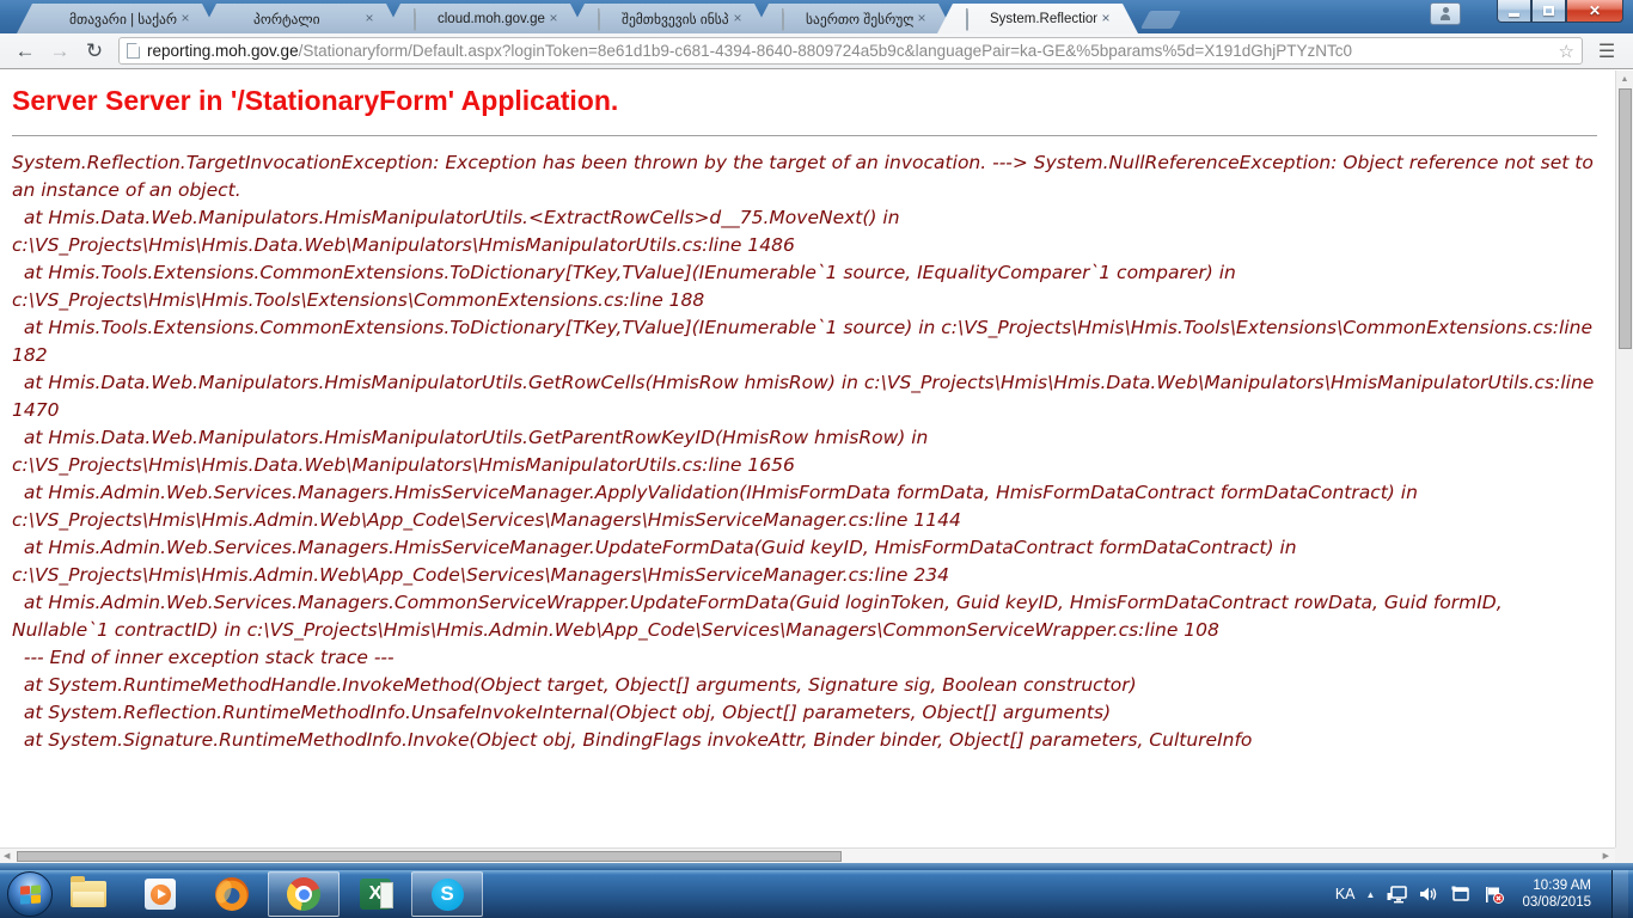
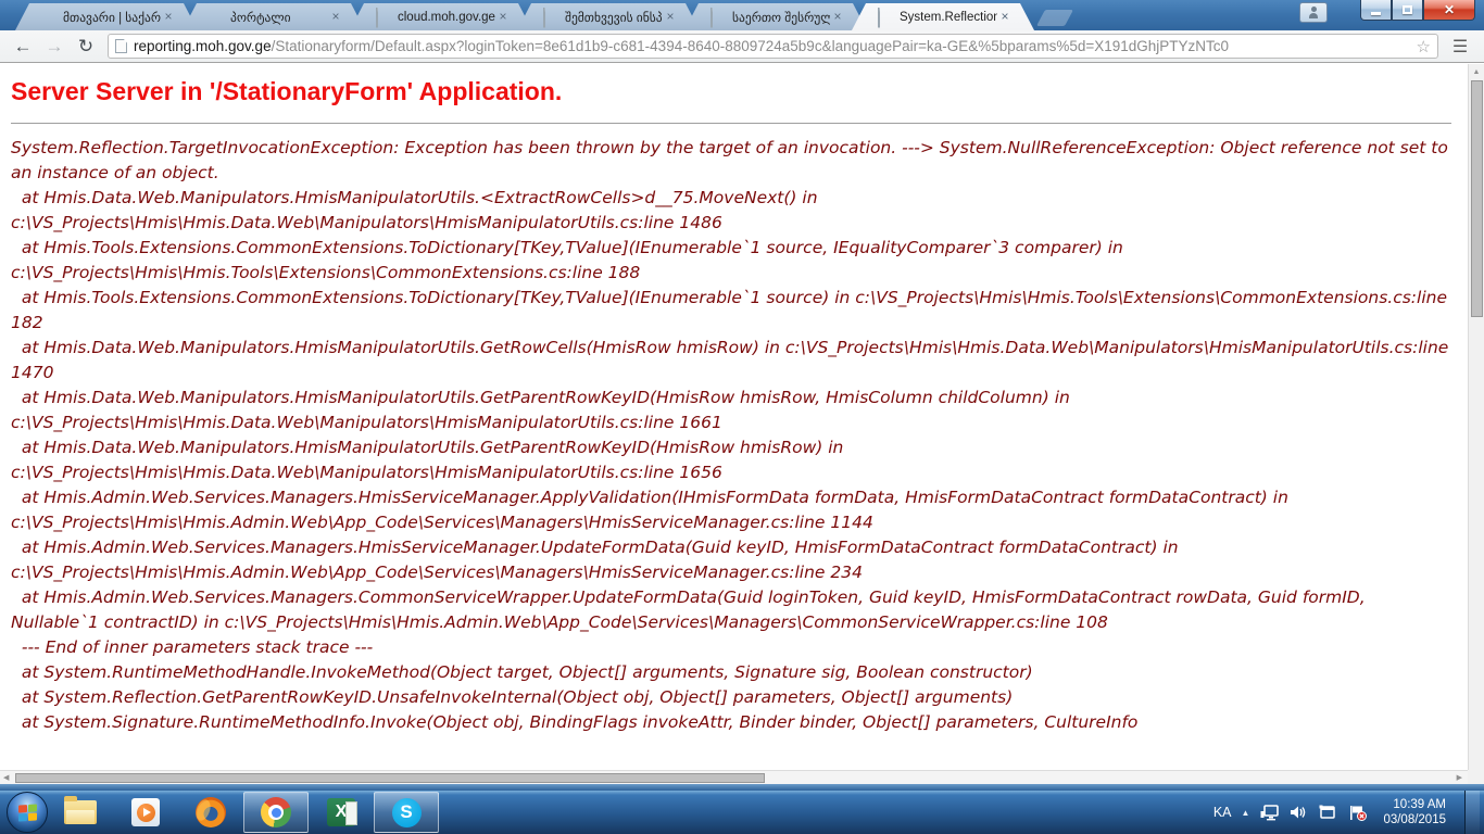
  ×
  პორტალი
  ×
  ×
  შემთხვევის ინსპ
  ×
  ×
  ×
  ✕
  ←
  →
  ↻
  reporting.moh.gov.ge/Stationaryform/Default.aspx?loginToken=8e61d1b9-c681-4394-8640-8809724a5b9c&languagePair=ka-GE&%5bparams%5d=X191dGhjPTYzNTc0
  ☆
  ☰
  Server Server in '/StationaryForm' Application.
  System.Reflection.TargetInvocationException: Exception has been thrown by the target of an invocation. ---> System.NullReferenceException: Object reference not set to an instance of an object.
  at Hmis.Data.Web.Manipulators.HmisManipulatorUtils.<ExtractRowCells>d__75.MoveNext() in c:\VS_Projects\Hmis\Hmis.Data.Web\Manipulators\HmisManipulatorUtils.cs:line 1486
- at Hmis.Tools.Extensions.CommonExtensions.ToDictionary[TKey,TValue](IEnumerable`1 source, IEqualityComparer`1 comparer) in c:\VS_Projects\Hmis\Hmis.Tools\Extensions\CommonExtensions.cs:line 188
+ at Hmis.Tools.Extensions.CommonExtensions.ToDictionary[TKey,TValue](IEnumerable`1 source, IEqualityComparer`3 comparer) in c:\VS_Projects\Hmis\Hmis.Tools\Extensions\CommonExtensions.cs:line 188
  at Hmis.Tools.Extensions.CommonExtensions.ToDictionary[TKey,TValue](IEnumerable`1 source) in c:\VS_Projects\Hmis\Hmis.Tools\Extensions\CommonExtensions.cs:line 182
  at Hmis.Data.Web.Manipulators.HmisManipulatorUtils.GetRowCells(HmisRow hmisRow) in c:\VS_Projects\Hmis\Hmis.Data.Web\Manipulators\HmisManipulatorUtils.cs:line 1470
+ at Hmis.Data.Web.Manipulators.HmisManipulatorUtils.GetParentRowKeyID(HmisRow hmisRow, HmisColumn childColumn) in c:\VS_Projects\Hmis\Hmis.Data.Web\Manipulators\HmisManipulatorUtils.cs:line 1661
  at Hmis.Data.Web.Manipulators.HmisManipulatorUtils.GetParentRowKeyID(HmisRow hmisRow) in c:\VS_Projects\Hmis\Hmis.Data.Web\Manipulators\HmisManipulatorUtils.cs:line 1656
  at Hmis.Admin.Web.Services.Managers.HmisServiceManager.ApplyValidation(IHmisFormData formData, HmisFormDataContract formDataContract) in c:\VS_Projects\Hmis\Hmis.Admin.Web\App_Code\Services\Managers\HmisServiceManager.cs:line 1144
  at Hmis.Admin.Web.Services.Managers.HmisServiceManager.UpdateFormData(Guid keyID, HmisFormDataContract formDataContract) in c:\VS_Projects\Hmis\Hmis.Admin.Web\App_Code\Services\Managers\HmisServiceManager.cs:line 234
  at Hmis.Admin.Web.Services.Managers.CommonServiceWrapper.UpdateFormData(Guid loginToken, Guid keyID, HmisFormDataContract rowData, Guid formID, Nullable`1 contractID) in c:\VS_Projects\Hmis\Hmis.Admin.Web\App_Code\Services\Managers\CommonServiceWrapper.cs:line 108
- --- End of inner exception stack trace ---
+ --- End of inner parameters stack trace ---
  at System.RuntimeMethodHandle.InvokeMethod(Object target, Object[] arguments, Signature sig, Boolean constructor)
- at System.Reflection.RuntimeMethodInfo.UnsafeInvokeInternal(Object obj, Object[] parameters, Object[] arguments)
+ at System.Reflection.GetParentRowKeyID.UnsafeInvokeInternal(Object obj, Object[] parameters, Object[] arguments)
  at System.Signature.RuntimeMethodInfo.Invoke(Object obj, BindingFlags invokeAttr, Binder binder, Object[] parameters, CultureInfo
  X
  S
  KA
  ▲
  10:39 AM
  03/08/2015
